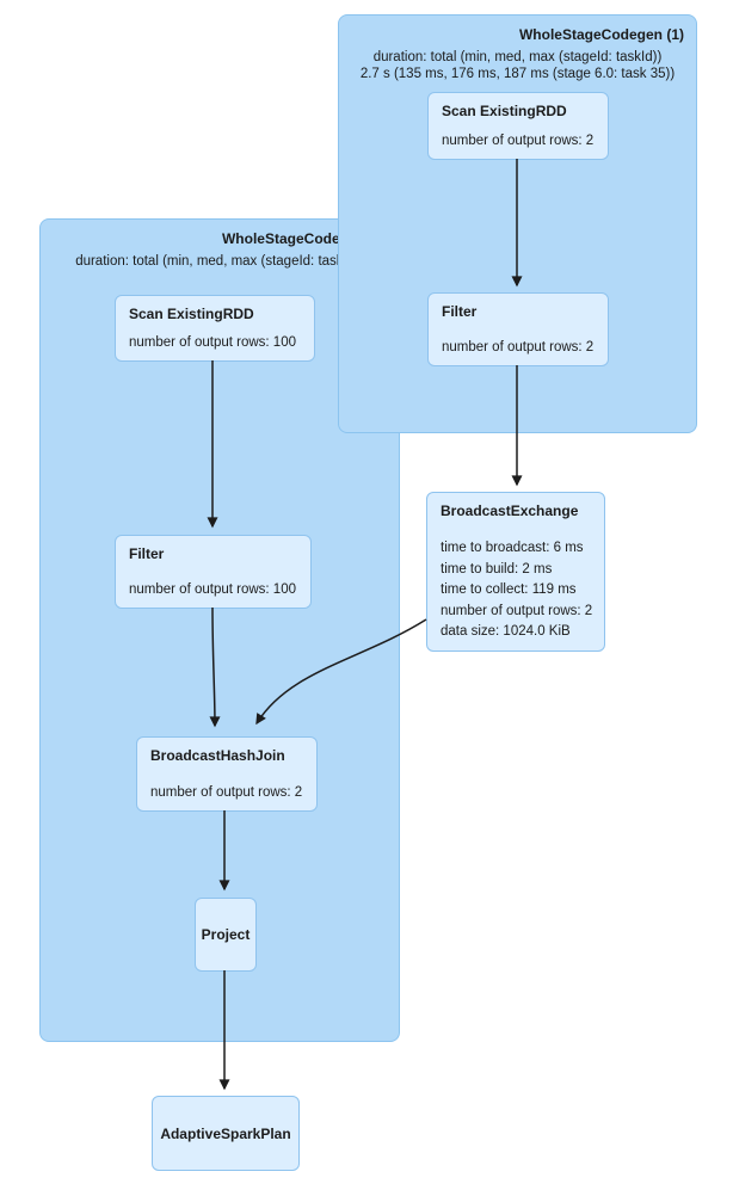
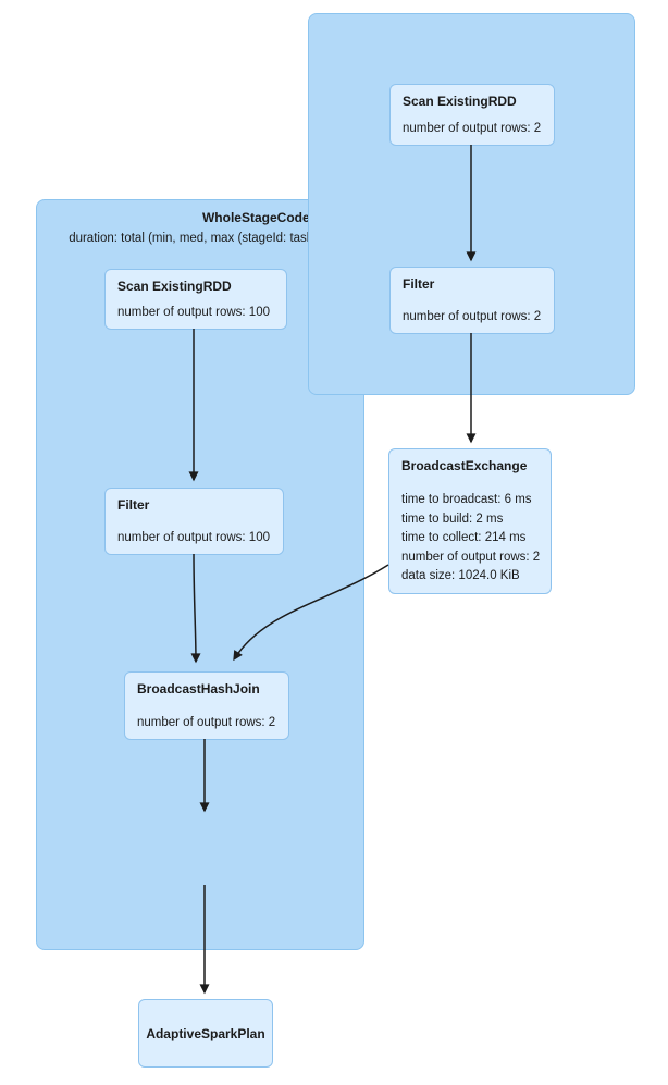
  WholeStageCode
  duration: total (min, med, max (stageId: tas
  Scan ExistingRDD
  number of output rows: 100
  Filter
  number of output rows: 100
  BroadcastHashJoin
  number of output rows: 2
- Project
- WholeStageCodegen (1)
- duration: total (min, med, max (stageId: taskId))
- 2.7 s (135 ms, 176 ms, 187 ms (stage 6.0: task 35))
  Scan ExistingRDD
  number of output rows: 2
  Filter
  number of output rows: 2
  BroadcastExchange
  time to broadcast: 6 ms
  time to build: 2 ms
- time to collect: 119 ms
+ time to collect: 214 ms
  number of output rows: 2
  data size: 1024.0 KiB
  AdaptiveSparkPlan
